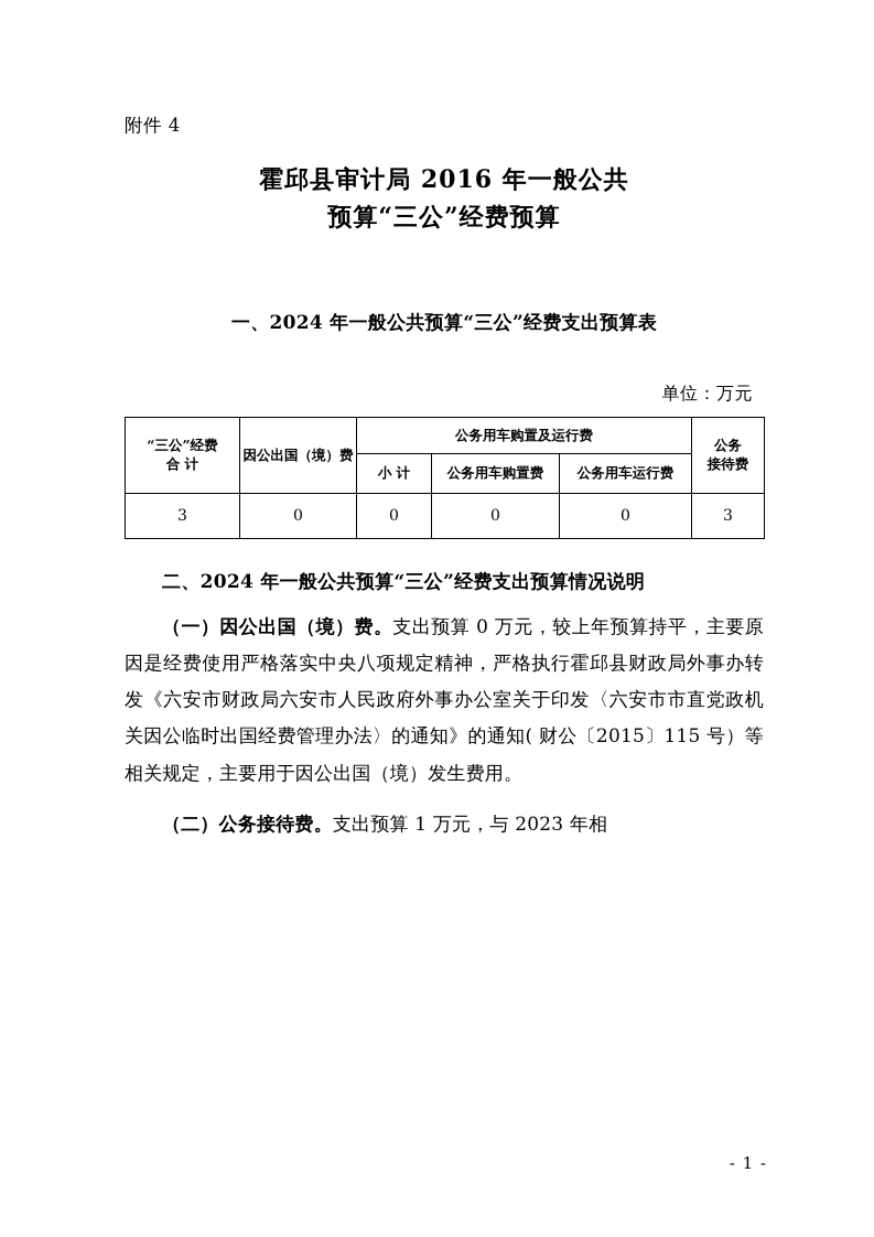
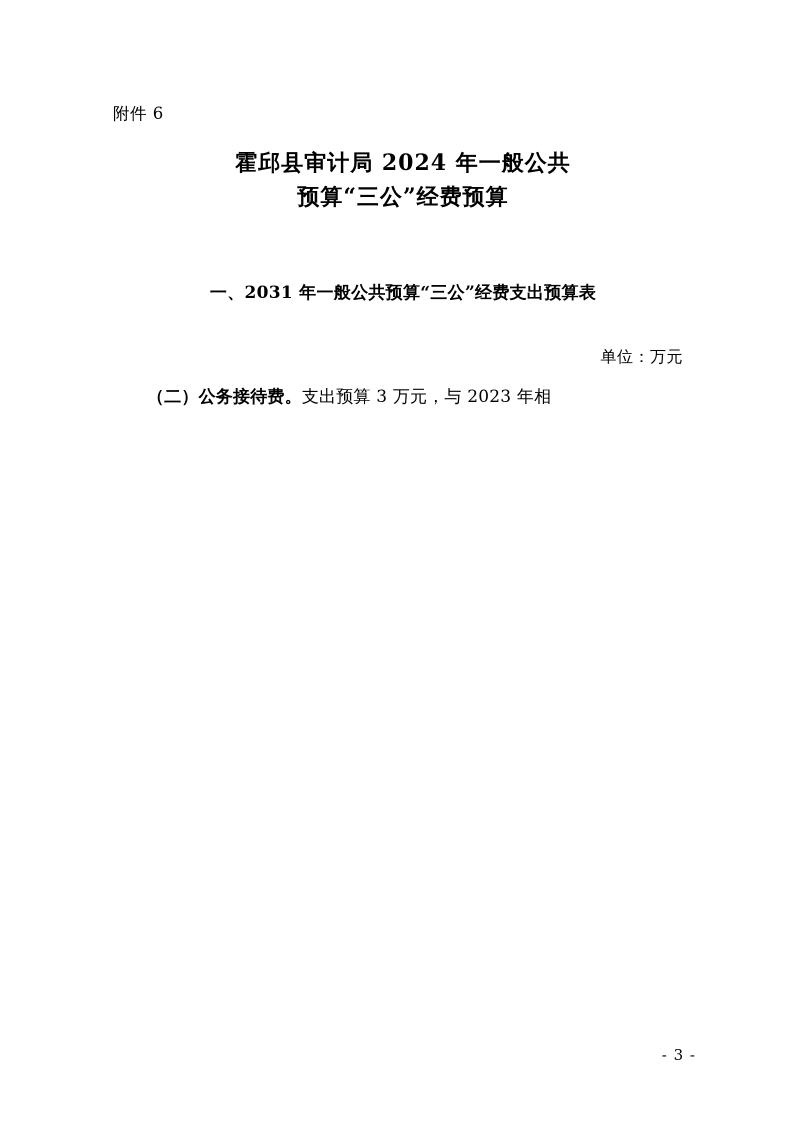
- 附件 4
+ 附件 6
- 霍邱县审计局 2016 年一般公共
+ 霍邱县审计局 2024 年一般公共
  预算“三公”经费预算
- 一、2024 年一般公共预算“三公”经费支出预算表
+ 一、2031 年一般公共预算“三公”经费支出预算表
  单位：万元
- “三公”经费 合 计	因公出国（境）费	公务用车购置及运行费	公务 接待费
- 小 计	公务用车购置费	公务用车运行费
- 3	0	0	0	0	3
- 二、2024 年一般公共预算“三公”经费支出预算情况说明
- （一）因公出国（境）费。支出预算 0 万元，较上年预算持平，主要原因是经费使用严格落实中央八项规定精神，严格执行霍邱县财政局外事办转发《六安市财政局六安市人民政府外事办公室关于印发〈六安市市直党政机关因公临时出国经费管理办法〉的通知》的通知( 财公〔2015〕115 号）等相关规定，主要用于因公出国（境）发生费用。
- （二）公务接待费。支出预算 1 万元，与 2023 年相
+ （二）公务接待费。支出预算 3 万元，与 2023 年相
- - 1 -
+ - 3 -
